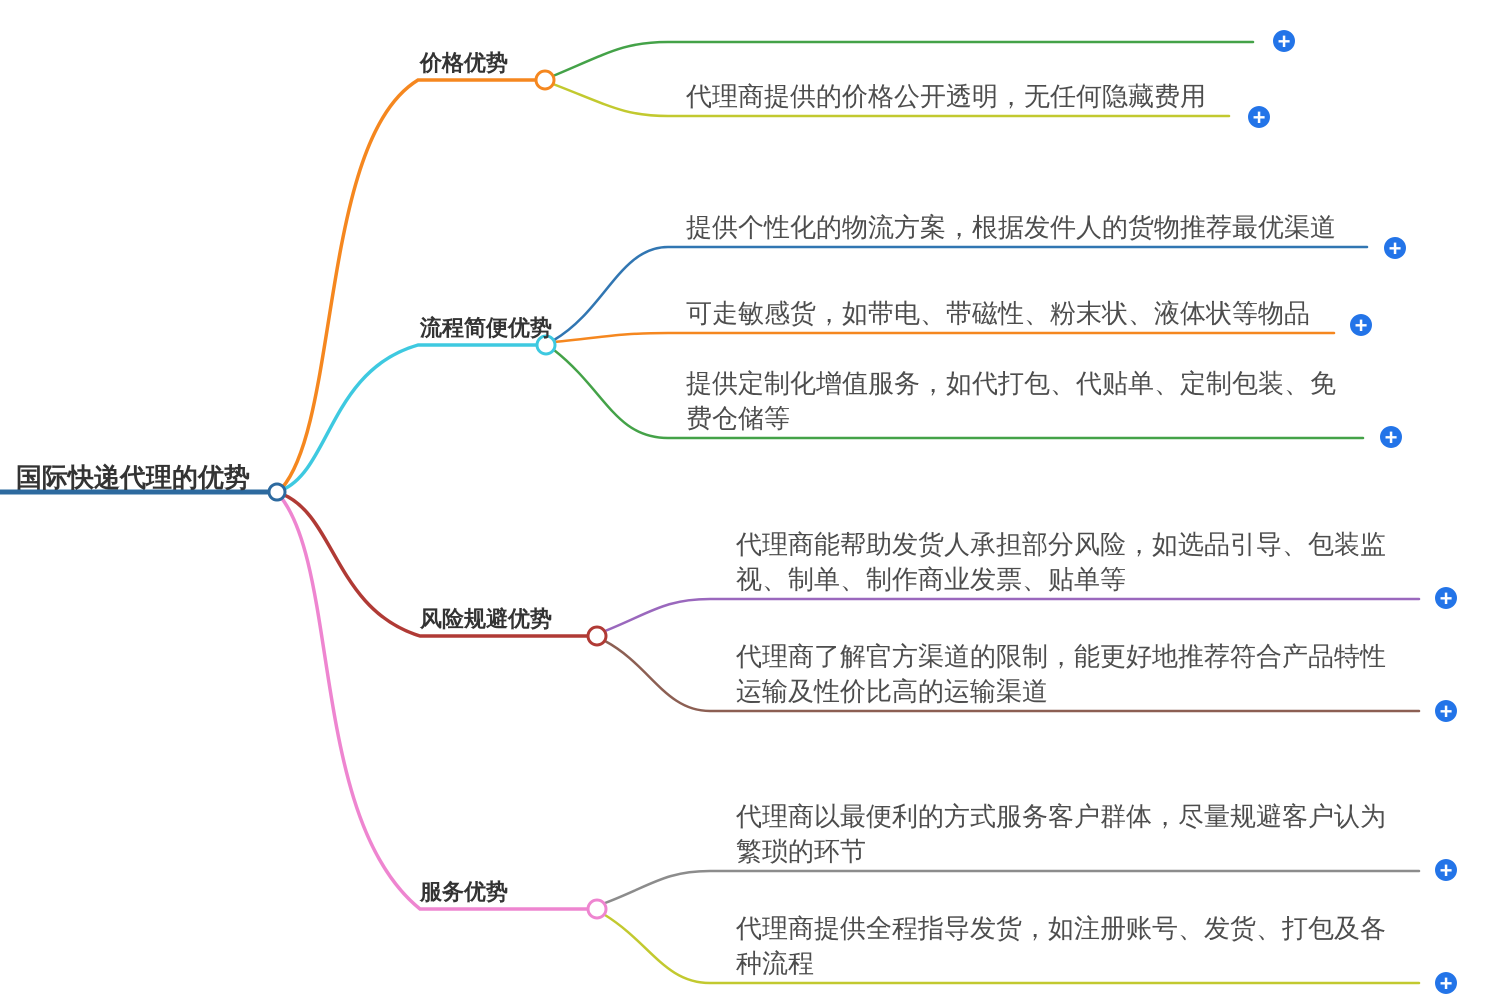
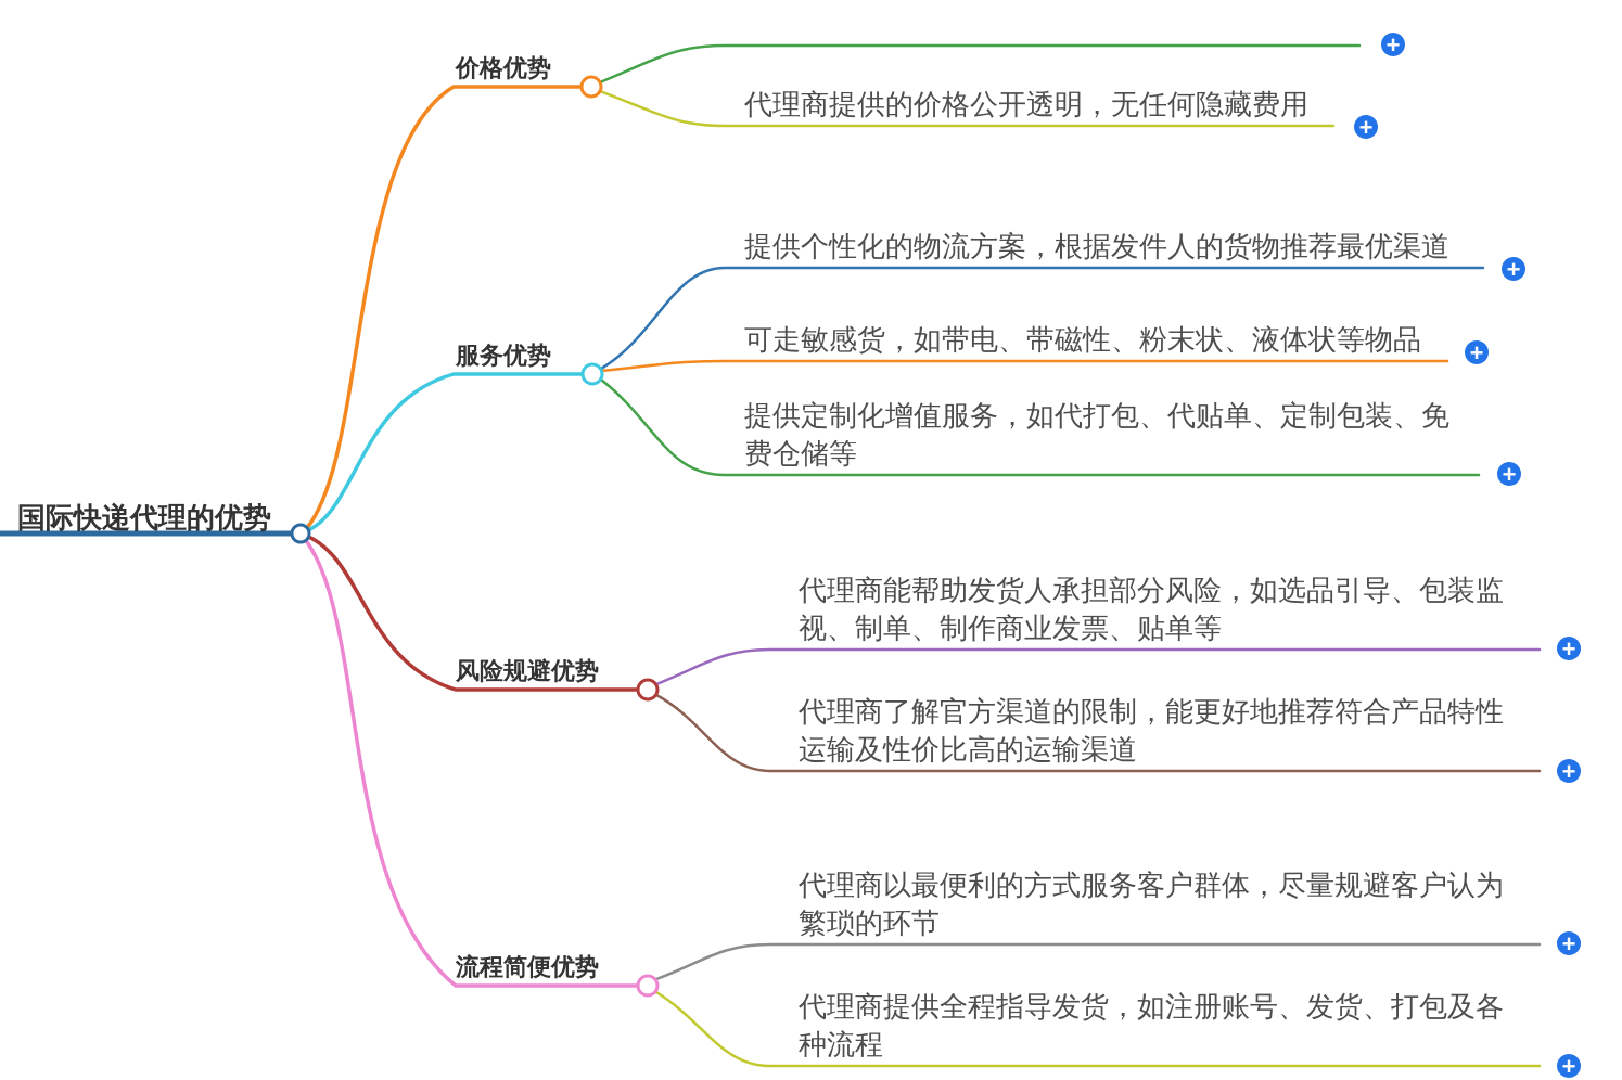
  +
  +
  +
  +
  +
  +
  +
  +
  +
  国际快递代理的优势
  价格优势
- 流程简便优势
+ 服务优势
  风险规避优势
- 服务优势
+ 流程简便优势
  代理商提供的价格公开透明，无任何隐藏费用
  提供个性化的物流方案，根据发件人的货物推荐最优渠道
  可走敏感货，如带电、带磁性、粉末状、液体状等物品
  提供定制化增值服务，如代打包、代贴单、定制包装、免费仓储等
  代理商能帮助发货人承担部分风险，如选品引导、包装监视、制单、制作商业发票、贴单等
  代理商了解官方渠道的限制，能更好地推荐符合产品特性运输及性价比高的运输渠道
  代理商以最便利的方式服务客户群体，尽量规避客户认为繁琐的环节
  代理商提供全程指导发货，如注册账号、发货、打包及各种流程
